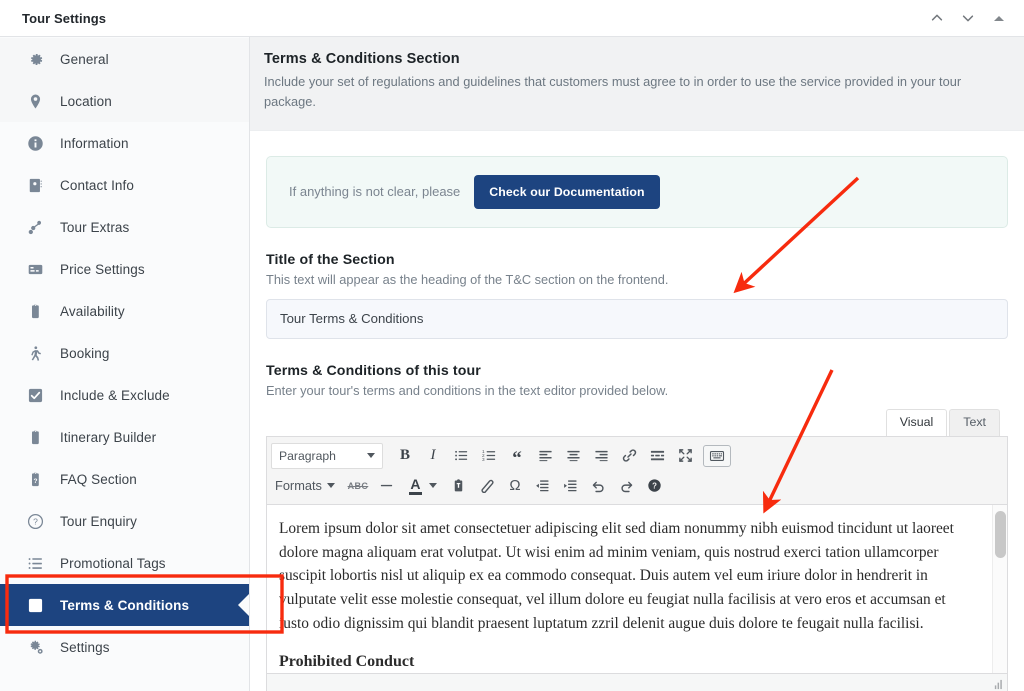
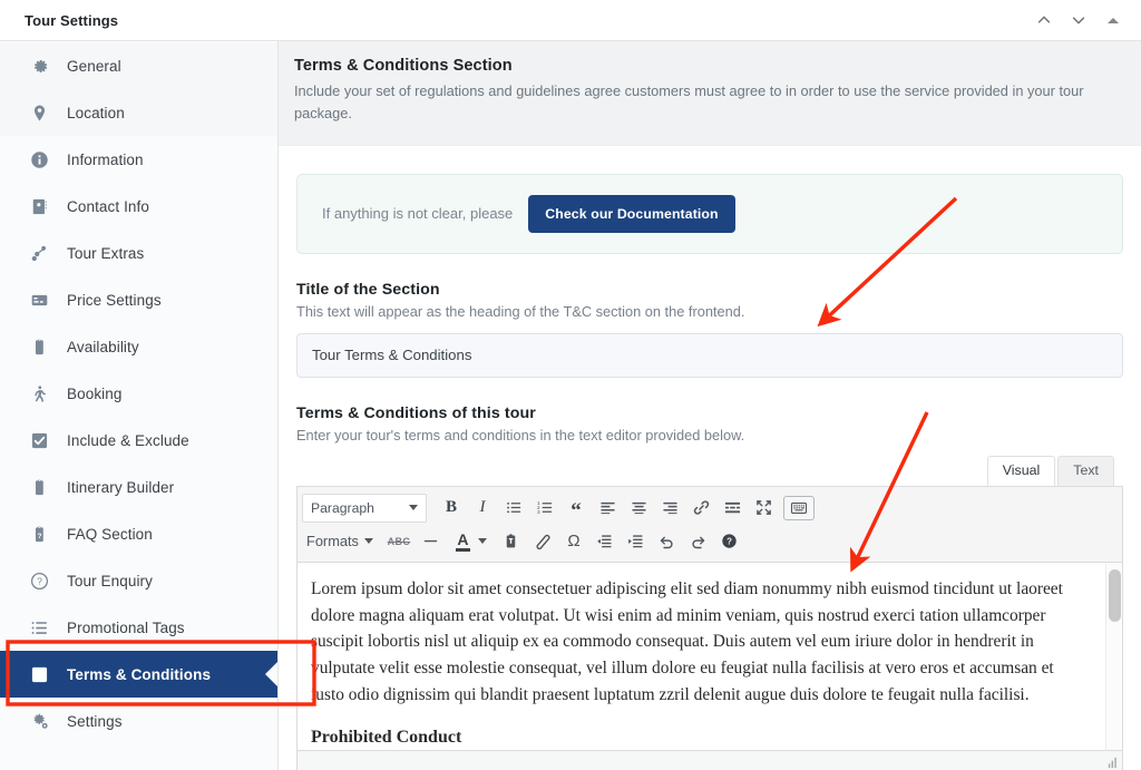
  Tour Settings
  General
  Location
  Information
  Contact Info
  Tour Extras
  Price Settings
  Availability
  Booking
  Include & Exclude
  Itinerary Builder
  FAQ Section
  ?
  Tour Enquiry
  Promotional Tags
  Terms & Conditions
  Settings
  Terms & Conditions Section
- Include your set of regulations and guidelines that customers must agree to in order to use the service provided in your tour package.
+ Include your set of regulations and guidelines agree customers must agree to in order to use the service provided in your tour package.
  If anything is not clear, please
  Check our Documentation
  Title of the Section
  This text will appear as the heading of the T&C section on the frontend.
  Tour Terms & Conditions
  Terms & Conditions of this tour
  Enter your tour's terms and conditions in the text editor provided below.
  Visual
  Text
  Paragraph
  B
  I
  “
  Formats
  ABC
  A
  Ω
  ?
  Lorem ipsum dolor sit amet consectetuer adipiscing elit sed diam nonummy nibh euismod tincidunt ut laoreet dolore magna aliquam erat volutpat. Ut wisi enim ad minim veniam, quis nostrud exerci tation ullamcorper uscipit lobortis nisl ut aliquip ex ea commodo consequat. Duis autem vel eum iriure dolor in hendrerit in ulputate velit esse molestie consequat, vel illum dolore eu feugiat nulla facilisis at vero eros et accumsan et usto odio dignissim qui blandit praesent luptatum zzril delenit augue duis dolore te feugait nulla facilisi.
  Prohibited Conduct
